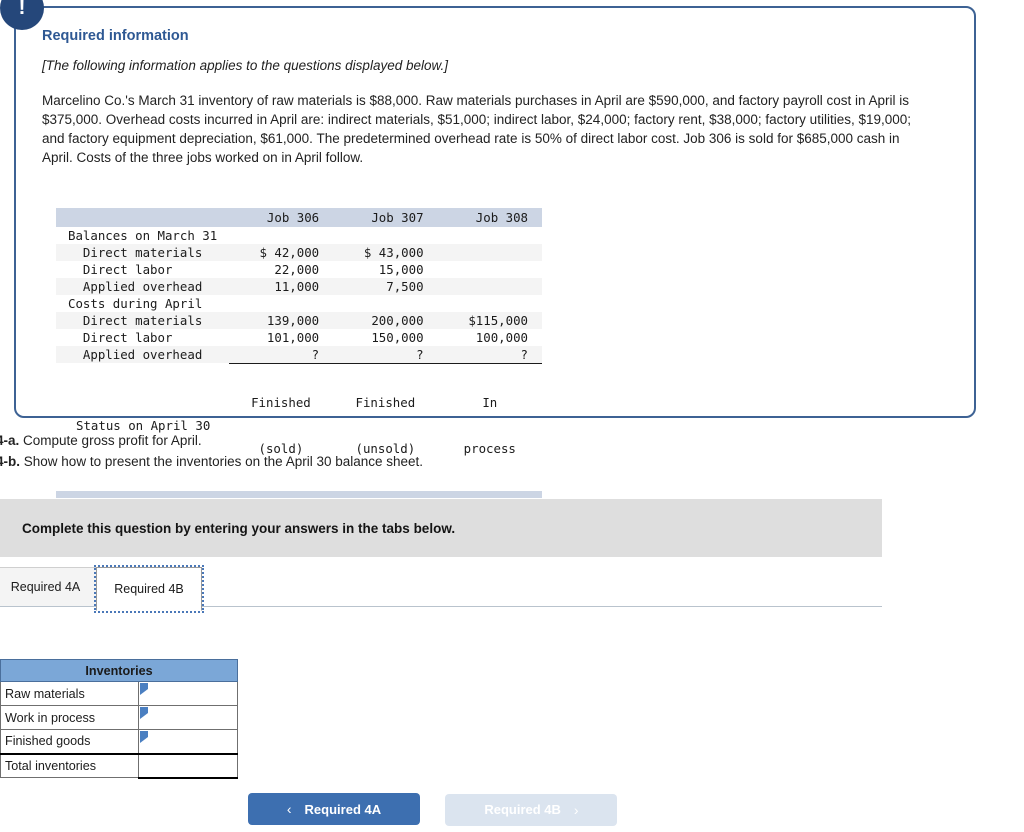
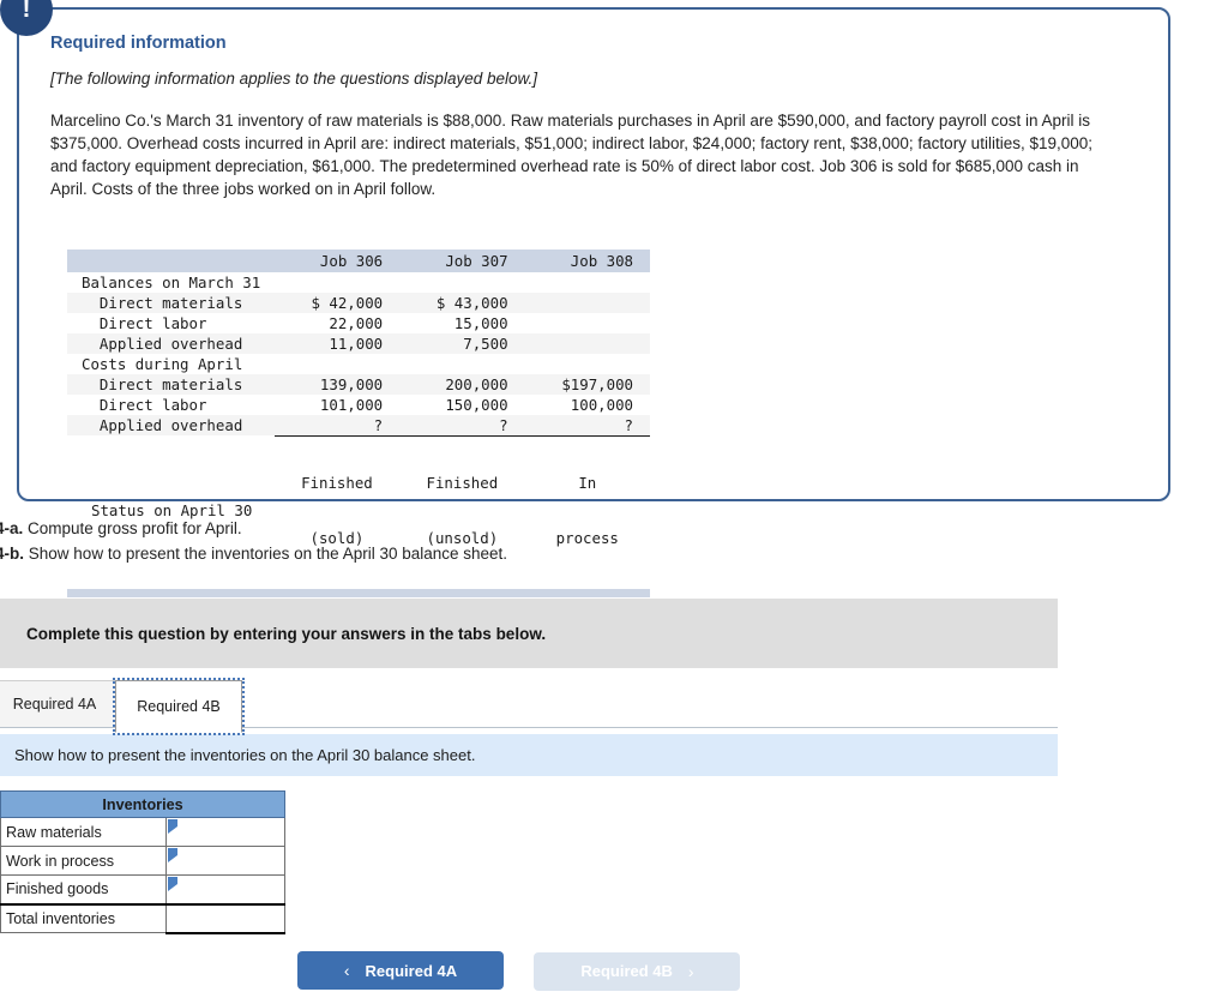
  !
  Required information
  [The following information applies to the questions displayed below.]
  Marcelino Co.'s March 31 inventory of raw materials is $88,000. Raw materials purchases in April are $590,000, and factory payroll cost in April is $375,000. Overhead costs incurred in April are: indirect materials, $51,000; indirect labor, $24,000; factory rent, $38,000; factory utilities, $19,000; and factory equipment depreciation, $61,000. The predetermined overhead rate is 50% of direct labor cost. Job 306 is sold for $685,000 cash in April. Costs of the three jobs worked on in April follow.
  	Job 306	Job 307	Job 308
  Balances on March 31
  Direct materials	$ 42,000	$ 43,000
  Direct labor	22,000	15,000
  Applied overhead	11,000	7,500
  Costs during April
- Direct materials	139,000	200,000	$115,000
+ Direct materials	139,000	200,000	$197,000
  Direct labor	101,000	150,000	100,000
  Applied overhead	?	?	?
  Status on April 30	Finished (sold)	Finished (unsold)	In process
  -a. Compute gross profit for April.
  -b. Show how to present the inventories on the April 30 balance sheet.
  Complete this question by entering your answers in the tabs below.
  Required 4A
  Required 4B
+ Show how to present the inventories on the April 30 balance sheet.
  Inventories
  Raw materials
  Work in process
  Finished goods
  Total inventories
  ‹
  Required 4A
  Required 4B
  ›
